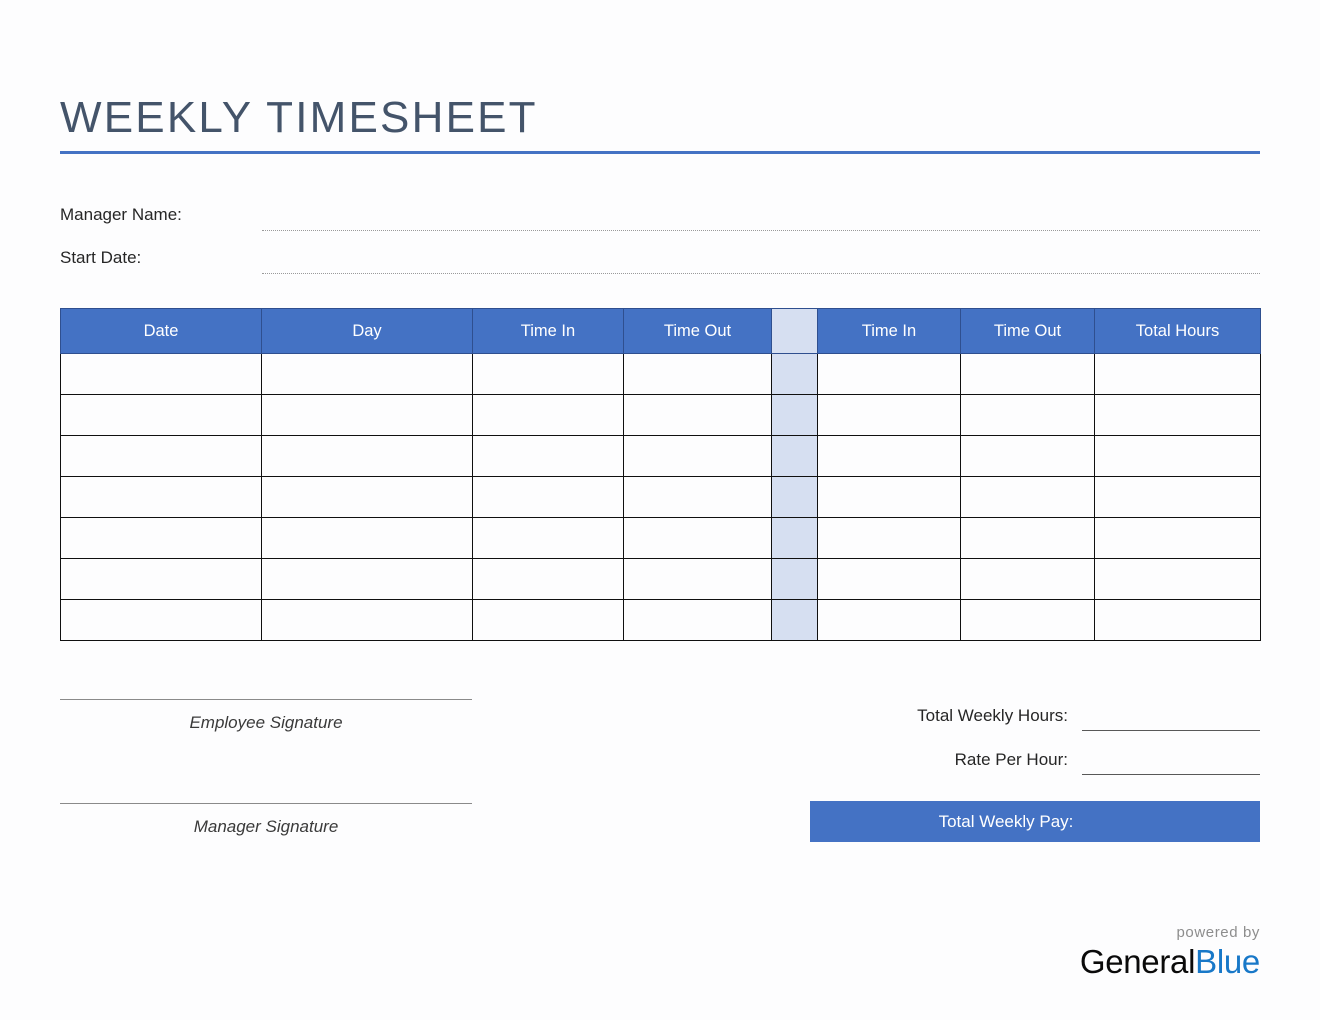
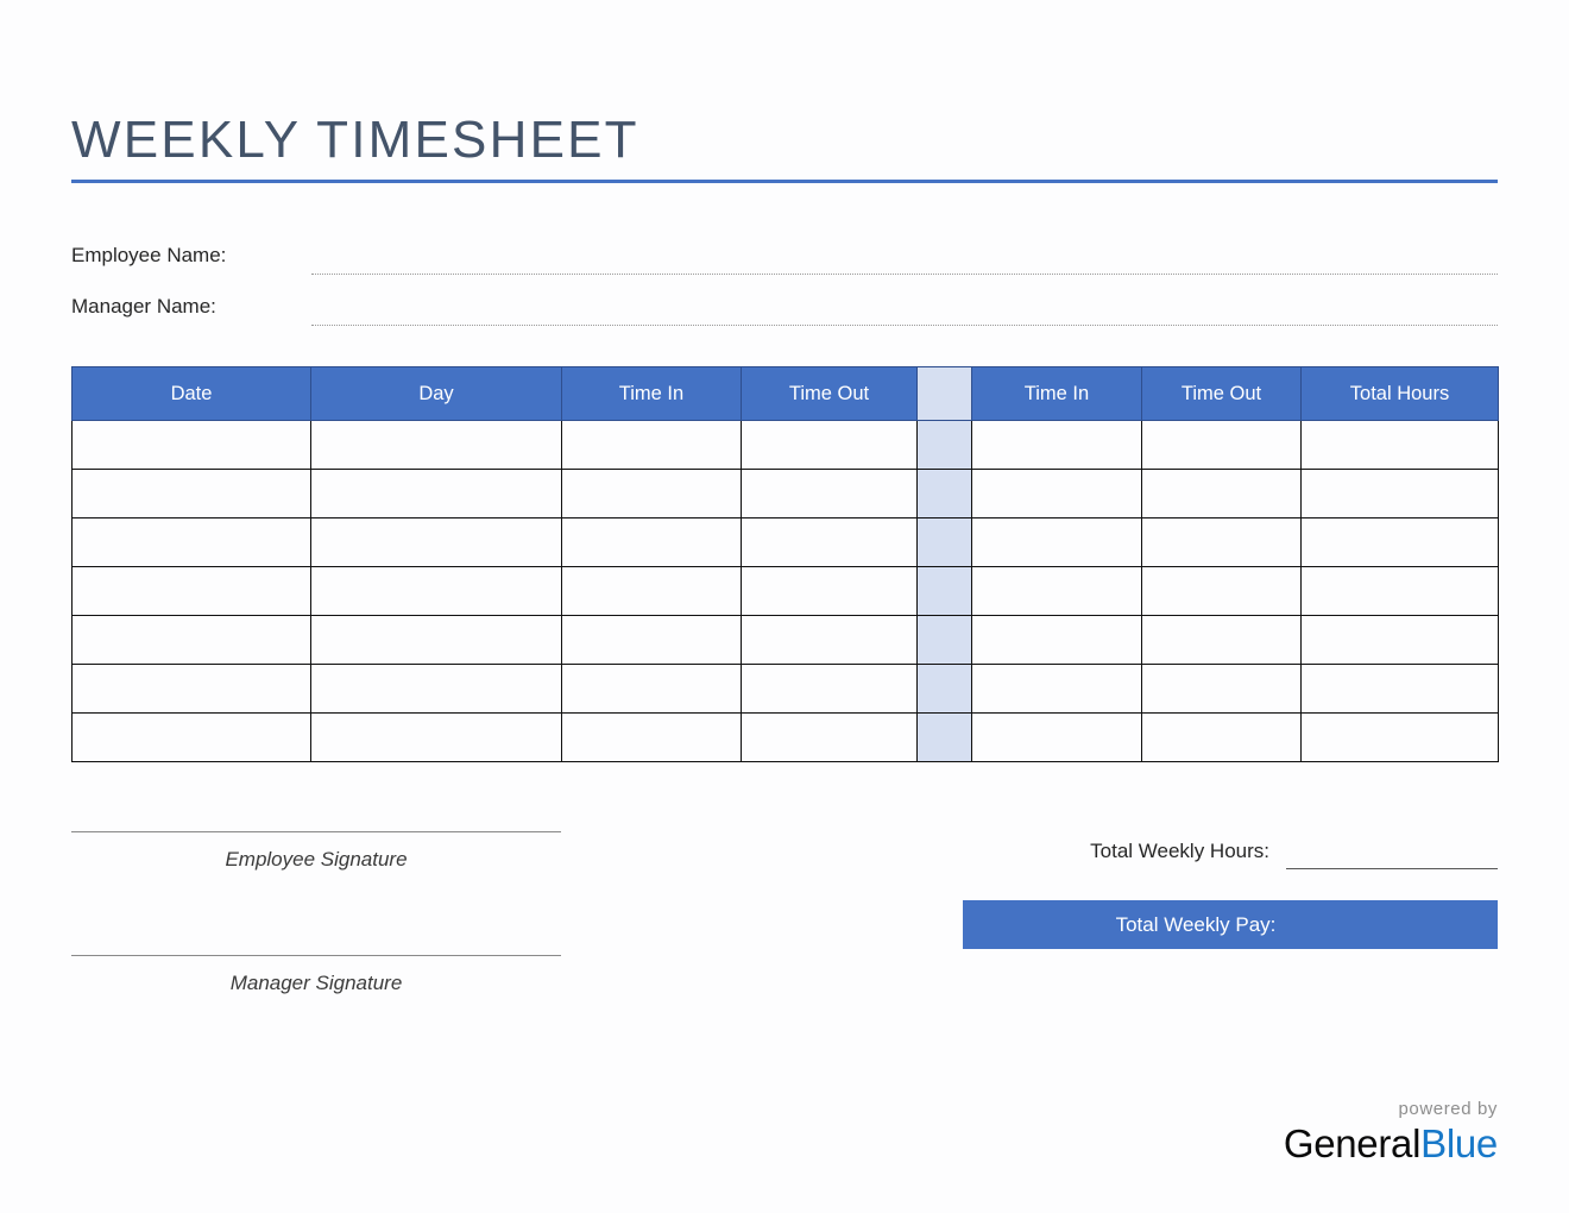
  WEEKLY TIMESHEET
+ Employee Name:
  Manager Name:
- Start Date:
  Date	Day	Time In	Time Out		Time In	Time Out	Total Hours
  Employee Signature
  Manager Signature
  Total Weekly Hours:
- Rate Per Hour:
  Total Weekly Pay:
  powered by
  GeneralBlue
